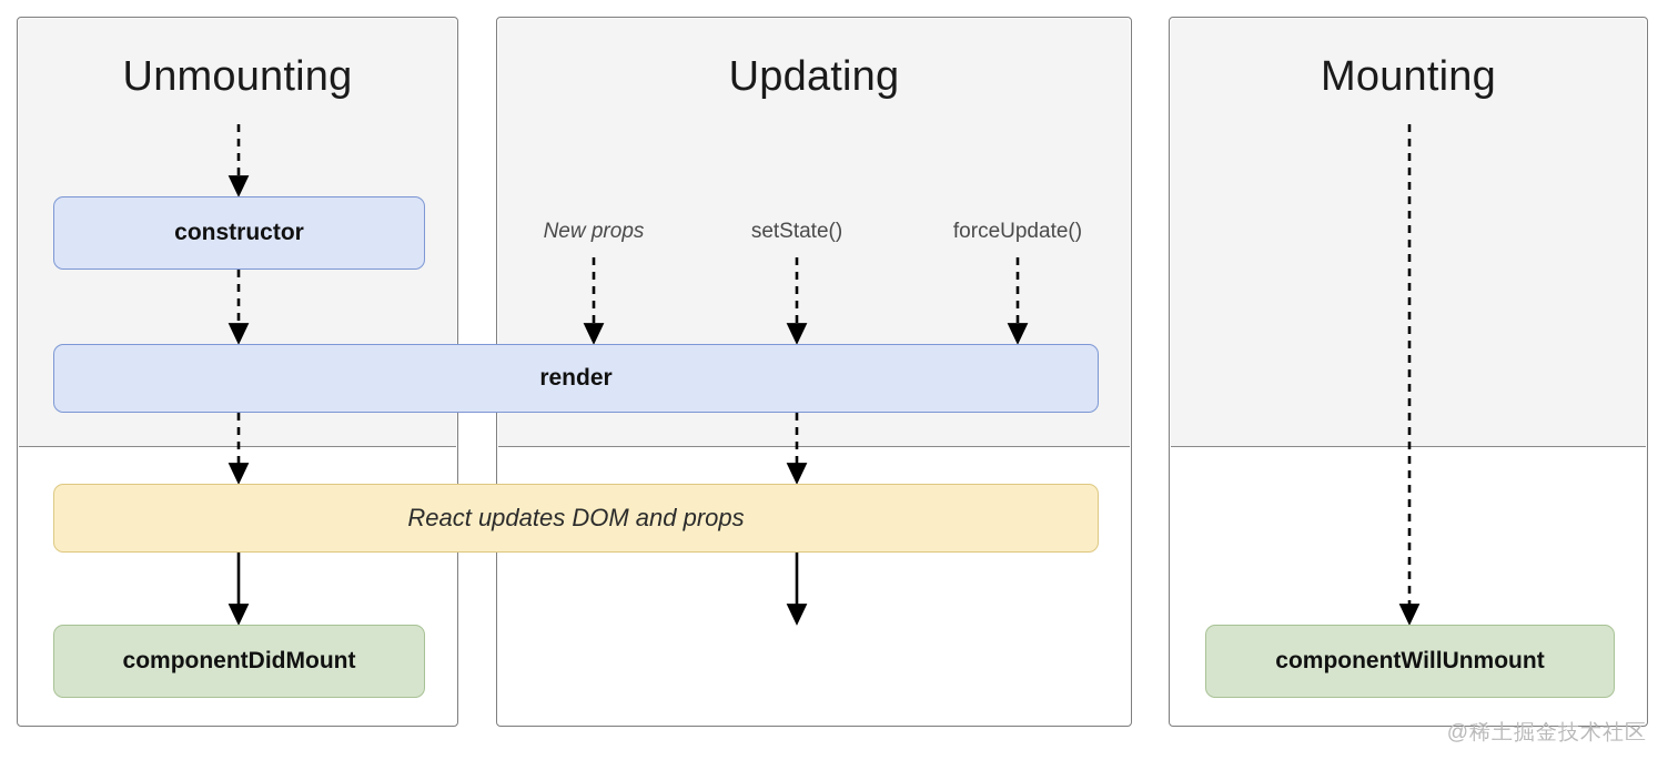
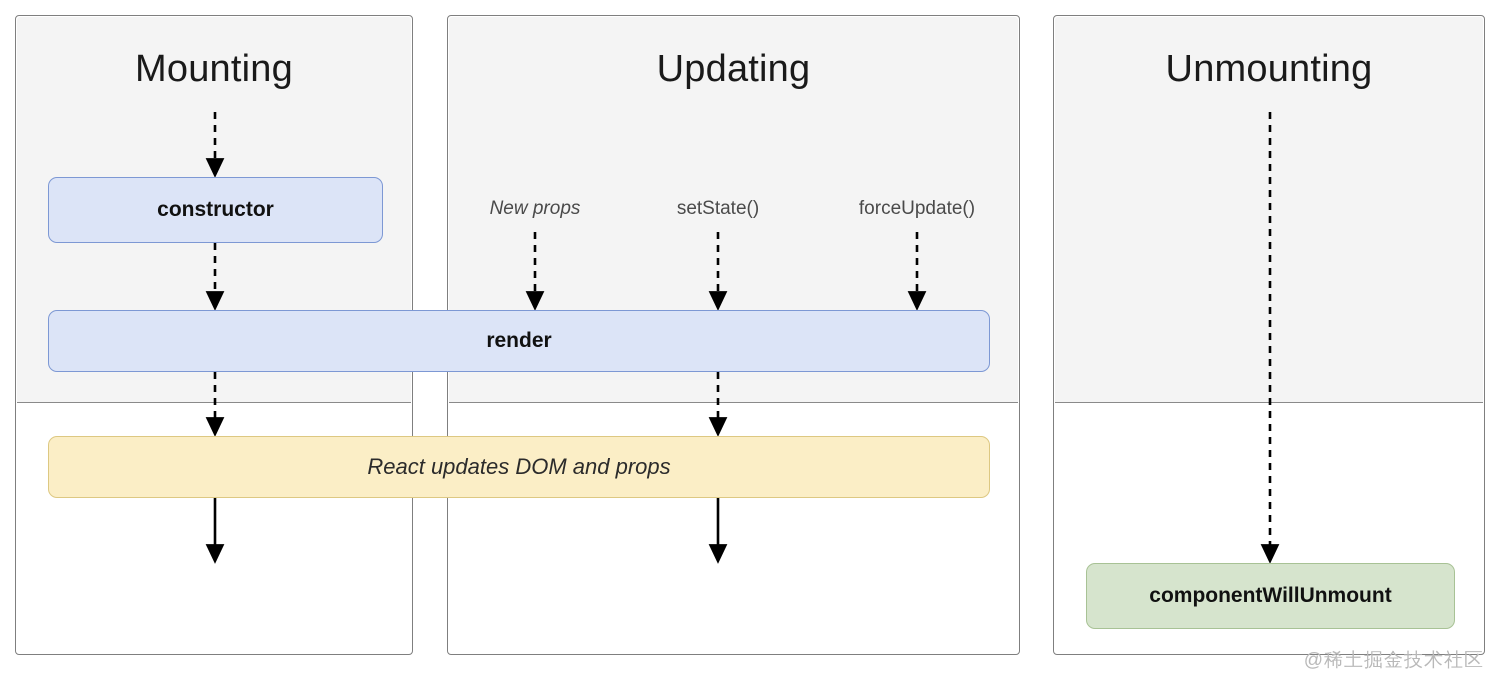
- Unmounting
+ Mounting
  Updating
- Mounting
+ Unmounting
  New props
  setState()
  forceUpdate()
  constructor
  render
  React updates DOM and props
- componentDidMount
  componentWillUnmount
  @稀土掘金技术社区
